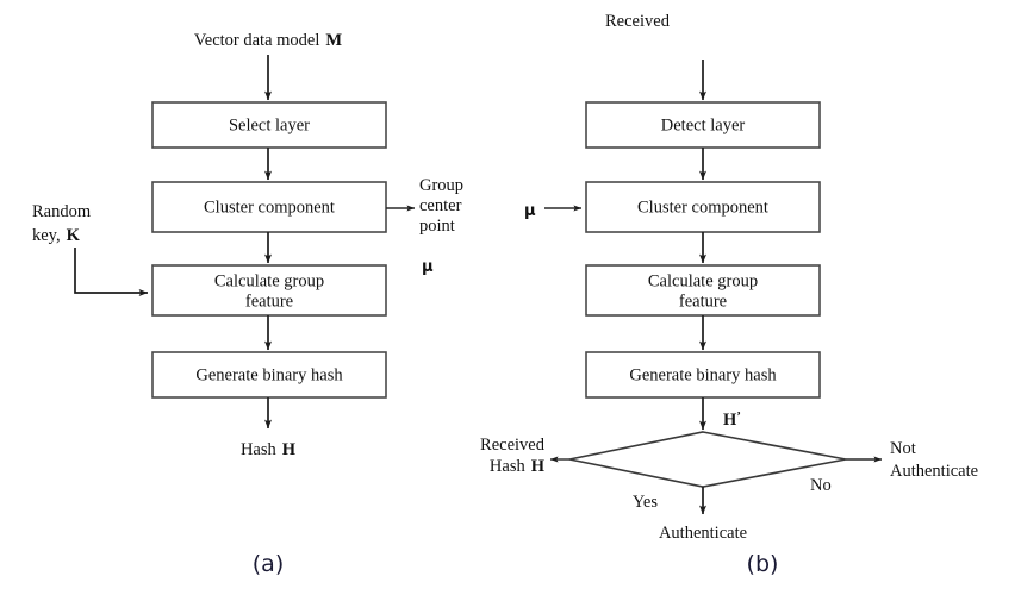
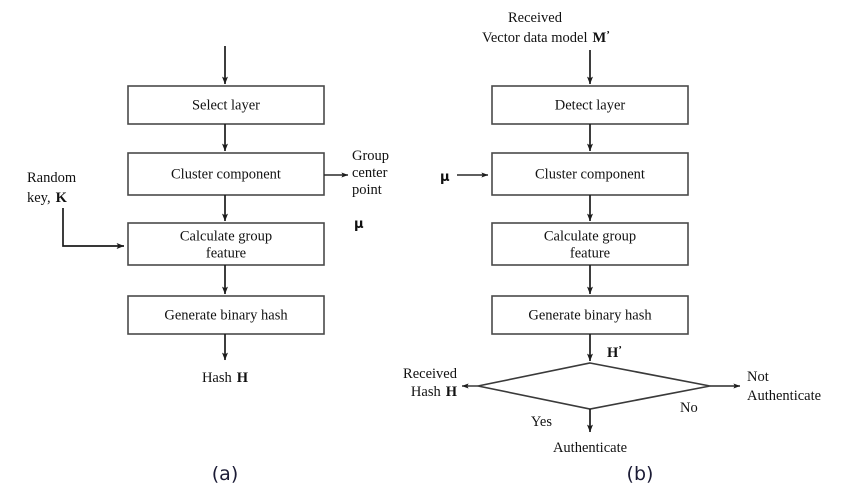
- Vector data model M
  Select layer
  Cluster component
  Group
  center
  point
  μ
  Calculate group
  feature
  Random
  key, K
  Generate binary hash
  Hash H
  (a)
  Received
+ Vector data model M’
  Detect layer
  Cluster component
  μ
  Calculate group
  feature
  Generate binary hash
  H’
  Received
  Hash H
  No
  Not
  Authenticate
  Yes
  Authenticate
  (b)
